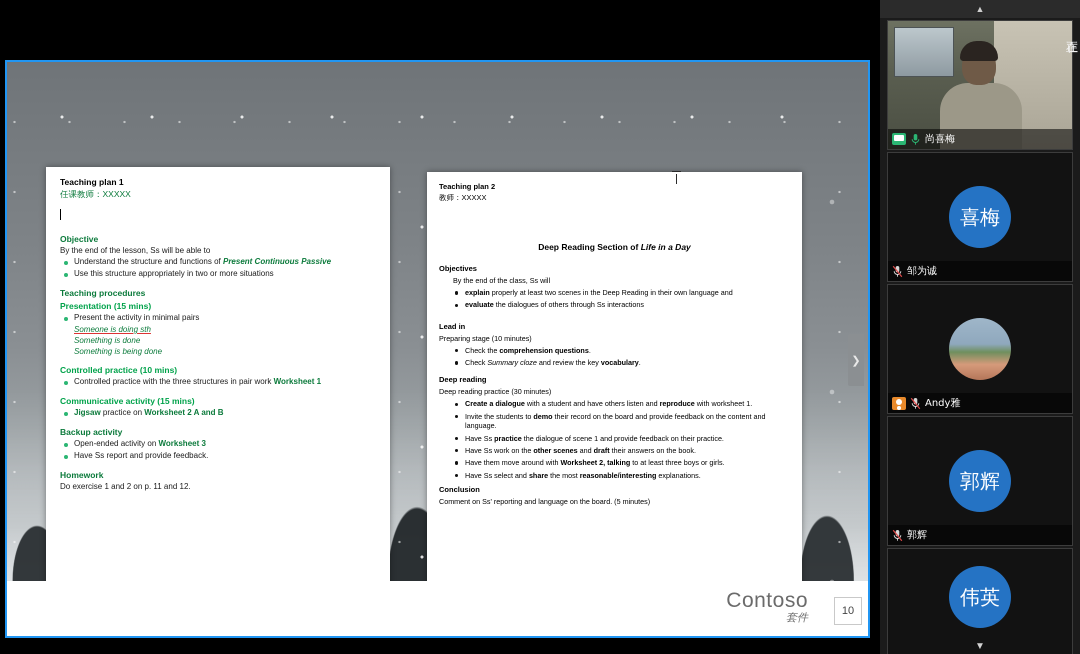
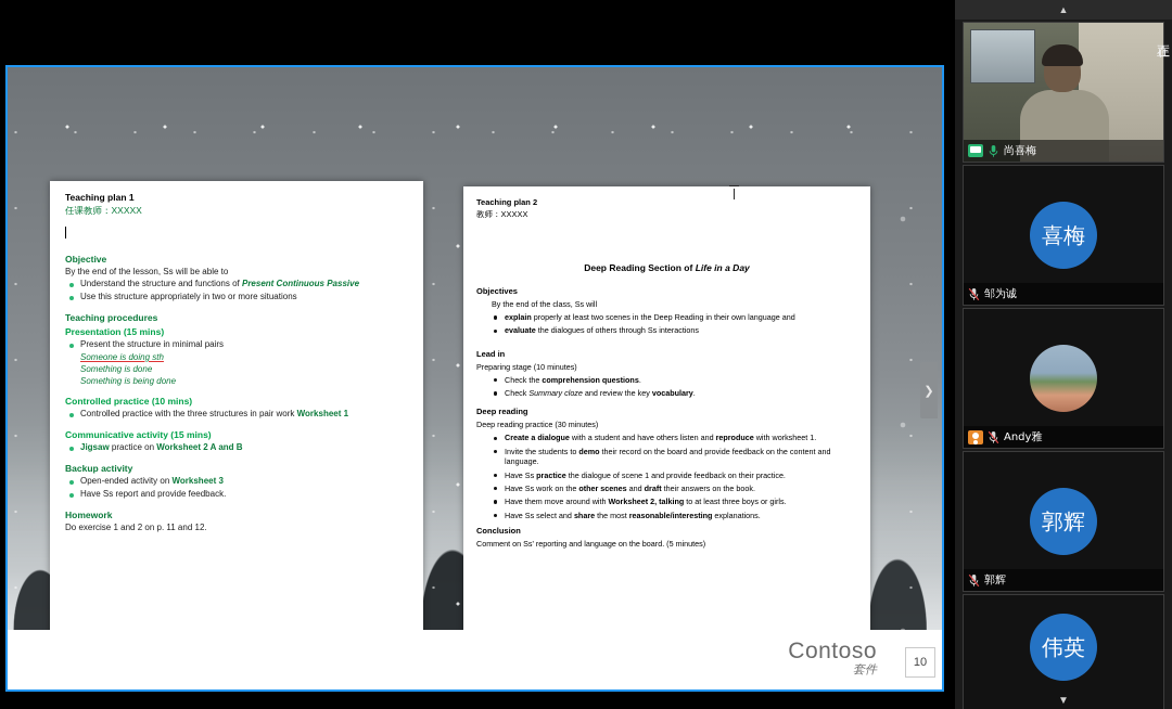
  Teaching plan 1
  任课教师：XXXXX
  Objective
  By the end of the lesson, Ss will be able to
  Understand the structure and functions of Present Continuous Passive
  Use this structure appropriately in two or more situations
  Teaching procedures
  Presentation (15 mins)
- Present the activity in minimal pairs
+ Present the structure in minimal pairs
  Someone is doing sth
  Something is done
  Something is being done
  Controlled practice (10 mins)
  Controlled practice with the three structures in pair work Worksheet 1
  Communicative activity (15 mins)
  Jigsaw practice on Worksheet 2 A and B
  Backup activity
  Open-ended activity on Worksheet 3
  Have Ss report and provide feedback.
  Homework
  Do exercise 1 and 2 on p. 11 and 12.
  Teaching plan 2
  教师：XXXXX
  Deep Reading Section of Life in a Day
  Objectives
  By the end of the class, Ss will
  explain properly at least two scenes in the Deep Reading in their own language and
  evaluate the dialogues of others through Ss interactions
  Lead in
  Preparing stage (10 minutes)
  Check the comprehension questions.
  Check Summary cloze and review the key vocabulary.
  Deep reading
  Deep reading practice (30 minutes)
  Create a dialogue with a student and have others listen and reproduce with worksheet 1.
  Invite the students to demo their record on the board and provide feedback on the content and language.
  Have Ss practice the dialogue of scene 1 and provide feedback on their practice.
  Have Ss work on the other scenes and draft their answers on the book.
  Have them move around with Worksheet 2, talking to at least three boys or girls.
  Have Ss select and share the most reasonable/interesting explanations.
  Conclusion
  Comment on Ss' reporting and language on the board. (5 minutes)
  ❯
  Contoso
  套件
  10
  ▲
  尚喜梅
  喜梅
  邹为诚
  Andy雅
  郭辉
  郭辉
  伟英
  ▼
